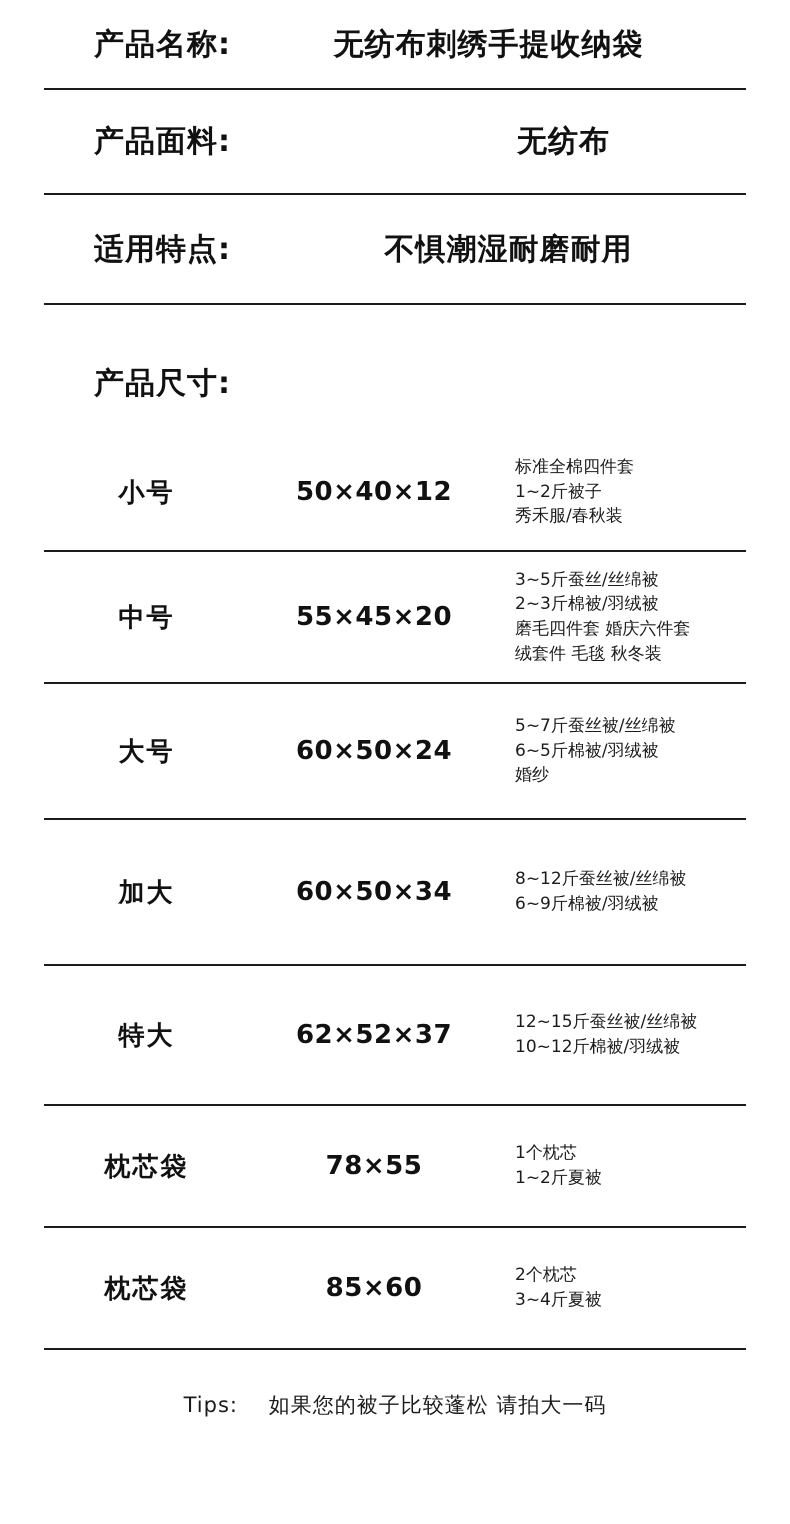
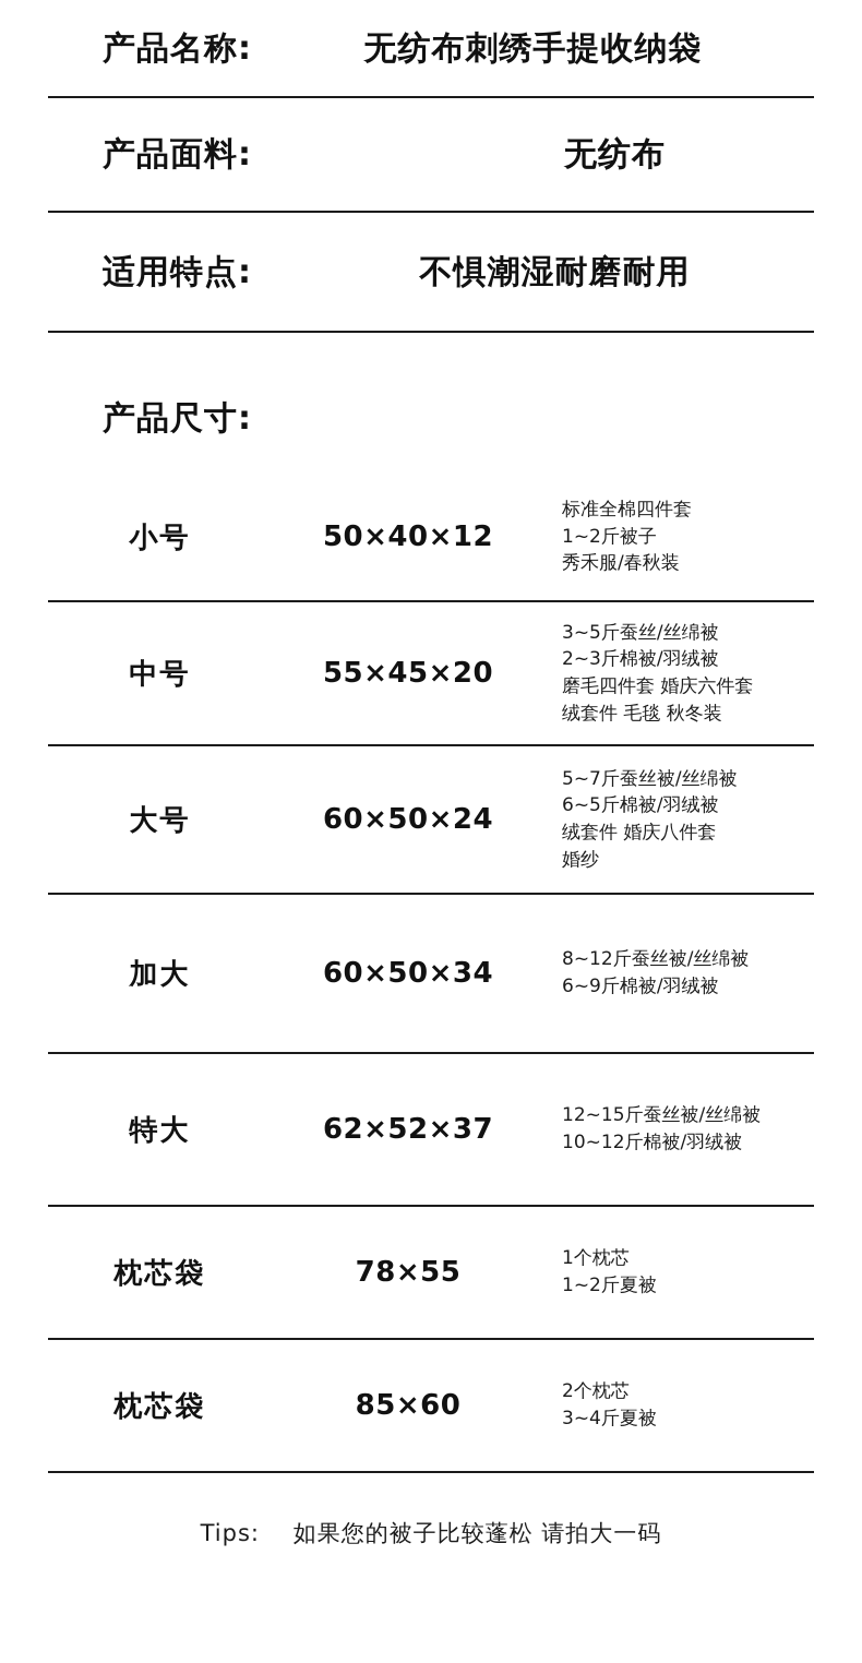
  产品名称:
  无纺布刺绣手提收纳袋
  产品面料:
  无纺布
  适用特点:
  不惧潮湿耐磨耐用
  产品尺寸:
  小号
  50×40×12
  标准全棉四件套
  1~2斤被子
  秀禾服/春秋装
  中号
  55×45×20
  3~5斤蚕丝/丝绵被
  2~3斤棉被/羽绒被
  磨毛四件套 婚庆六件套
  绒套件 毛毯 秋冬装
  大号
  60×50×24
  5~7斤蚕丝被/丝绵被
  6~5斤棉被/羽绒被
+ 绒套件 婚庆八件套
  婚纱
  加大
  60×50×34
  8~12斤蚕丝被/丝绵被
  6~9斤棉被/羽绒被
  特大
  62×52×37
  12~15斤蚕丝被/丝绵被
  10~12斤棉被/羽绒被
  枕芯袋
  78×55
  1个枕芯
  1~2斤夏被
  枕芯袋
  85×60
  2个枕芯
  3~4斤夏被
  Tips: 如果您的被子比较蓬松 请拍大一码
